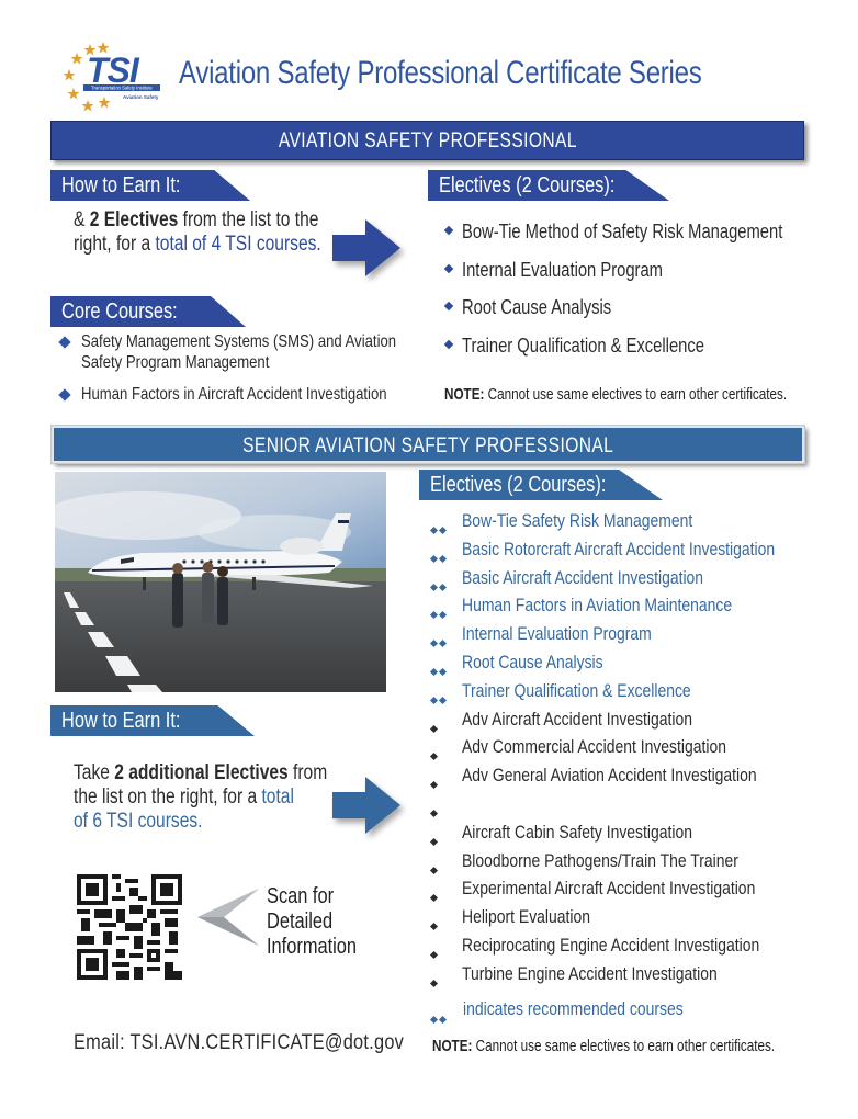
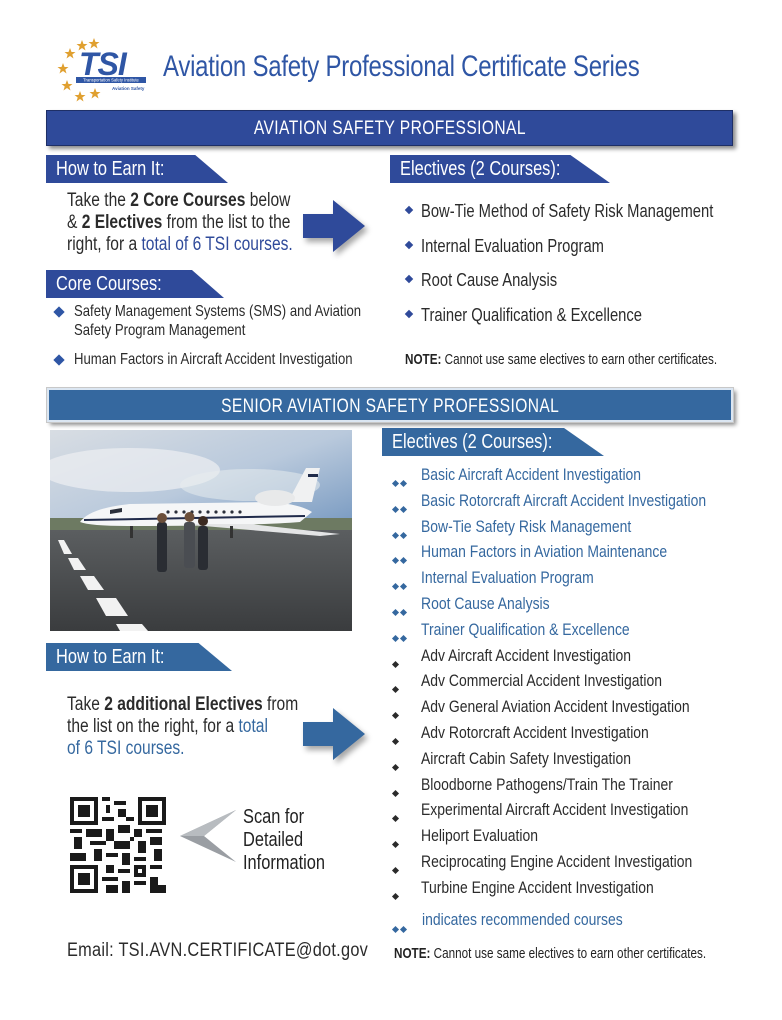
  TSI
  Aviation Safety Professional Certificate Series
  AVIATION SAFETY PROFESSIONAL
  How to Earn It:
+ Take the 2 Core Courses below
  & 2 Electives from the list to the
- right, for a total of 4 TSI courses.
+ right, for a total of 6 TSI courses.
  Core Courses:
  Safety Management Systems (SMS) and Aviation
  Safety Program Management
  Human Factors in Aircraft Accident Investigation
  Electives (2 Courses):
  Bow-Tie Method of Safety Risk Management
  Internal Evaluation Program
  Root Cause Analysis
  Trainer Qualification & Excellence
  NOTE: Cannot use same electives to earn other certificates.
  SENIOR AVIATION SAFETY PROFESSIONAL
  Electives (2 Courses):
- Bow-Tie Safety Risk Management
+ Basic Aircraft Accident Investigation
  Basic Rotorcraft Aircraft Accident Investigation
- Basic Aircraft Accident Investigation
+ Bow-Tie Safety Risk Management
  Human Factors in Aviation Maintenance
  Internal Evaluation Program
  Root Cause Analysis
  Trainer Qualification & Excellence
  Adv Aircraft Accident Investigation
  Adv Commercial Accident Investigation
  Adv General Aviation Accident Investigation
+ Adv Rotorcraft Accident Investigation
  Aircraft Cabin Safety Investigation
  Bloodborne Pathogens/Train The Trainer
  Experimental Aircraft Accident Investigation
  Heliport Evaluation
  Reciprocating Engine Accident Investigation
  Turbine Engine Accident Investigation
  indicates recommended courses
  NOTE: Cannot use same electives to earn other certificates.
  How to Earn It:
  Take 2 additional Electives from
  the list on the right, for a total
  of 6 TSI courses.
  Scan for
  Detailed
  Information
  Email: TSI.AVN.CERTIFICATE@dot.gov
